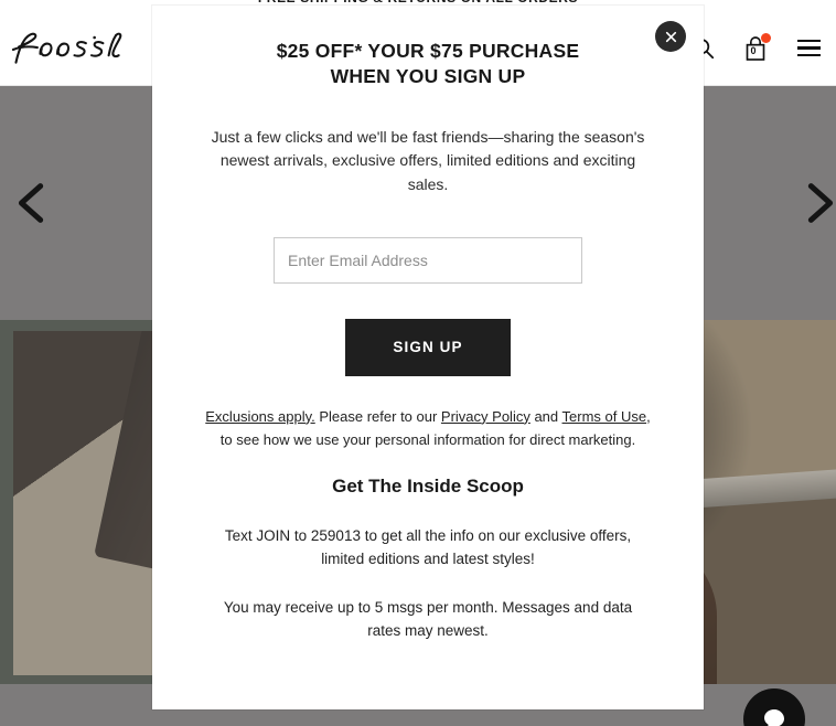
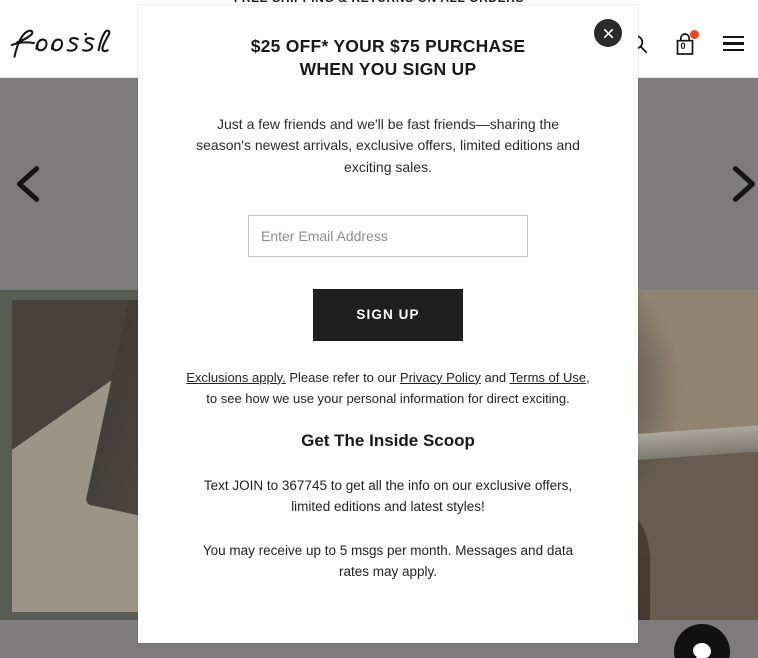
  0
  $25 OFF* YOUR $75 PURCHASE
  WHEN YOU SIGN UP
- Just a few clicks and we'll be fast friends—sharing the season's newest arrivals, exclusive offers, limited editions and exciting sales.
+ Just a few friends and we'll be fast friends—sharing the season's newest arrivals, exclusive offers, limited editions and exciting sales.
  Enter Email Address
  SIGN UP
- Exclusions apply. Please refer to our Privacy Policy and Terms of Use, to see how we use your personal information for direct marketing.
+ Exclusions apply. Please refer to our Privacy Policy and Terms of Use, to see how we use your personal information for direct exciting.
  Get The Inside Scoop
- Text JOIN to 259013 to get all the info on our exclusive offers, limited editions and latest styles!
+ Text JOIN to 367745 to get all the info on our exclusive offers, limited editions and latest styles!
- You may receive up to 5 msgs per month. Messages and data rates may newest.
+ You may receive up to 5 msgs per month. Messages and data rates may apply.
